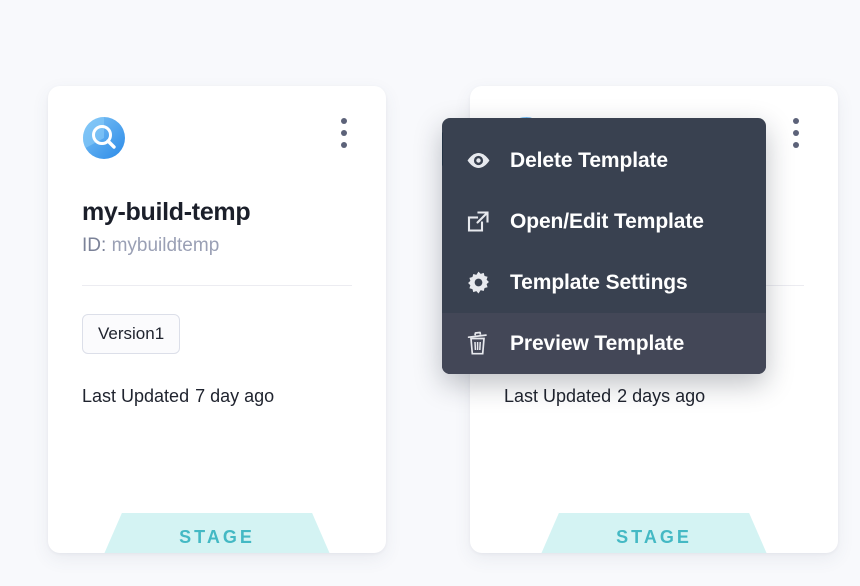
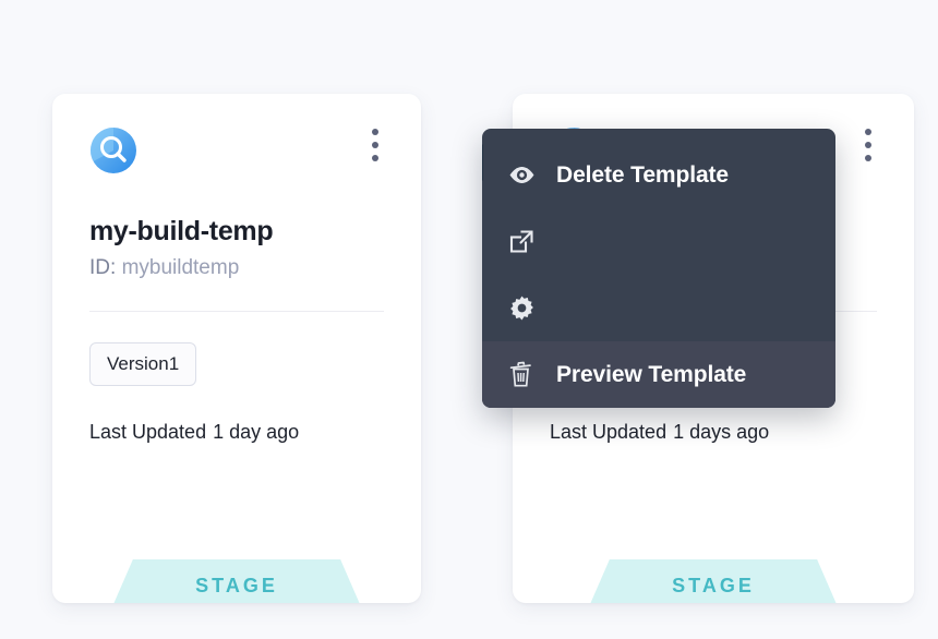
  my-build-temp
  ID: mybuildtemp
  Version1
- Last Updated 7 day ago
+ Last Updated 1 day ago
  STAGE
- Last Updated 2 days ago
+ Last Updated 1 days ago
  STAGE
  Delete Template
- Open/Edit Template
- Template Settings
  Preview Template
